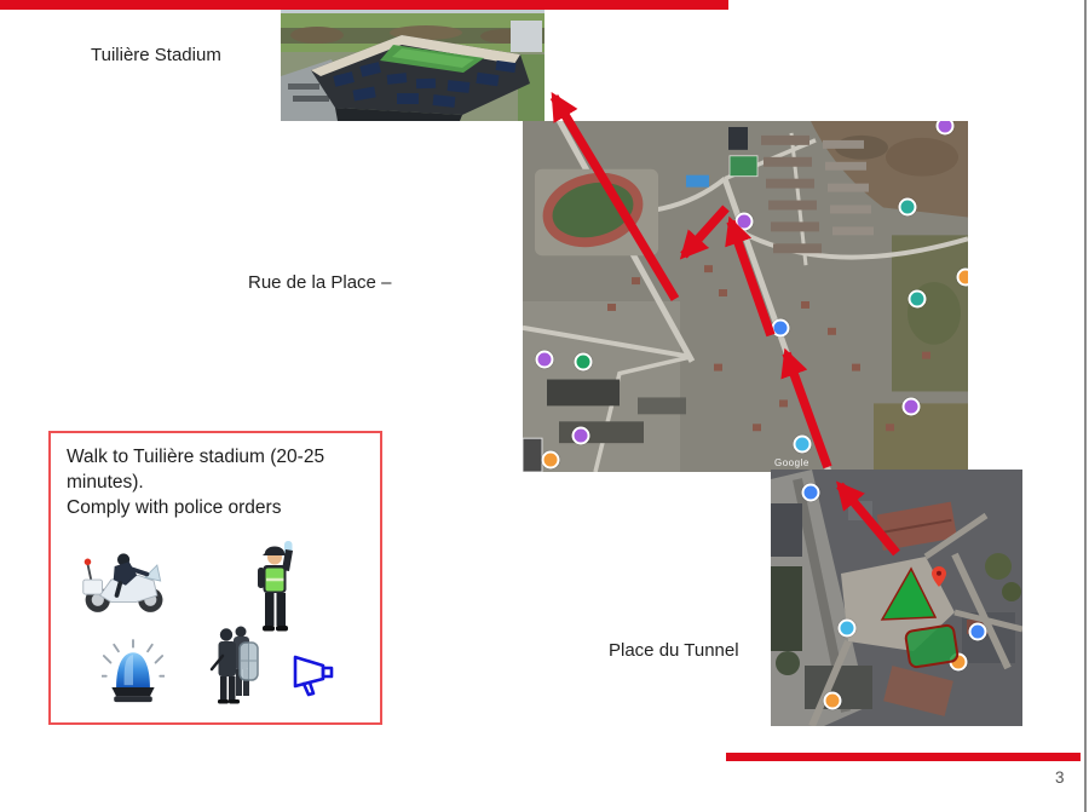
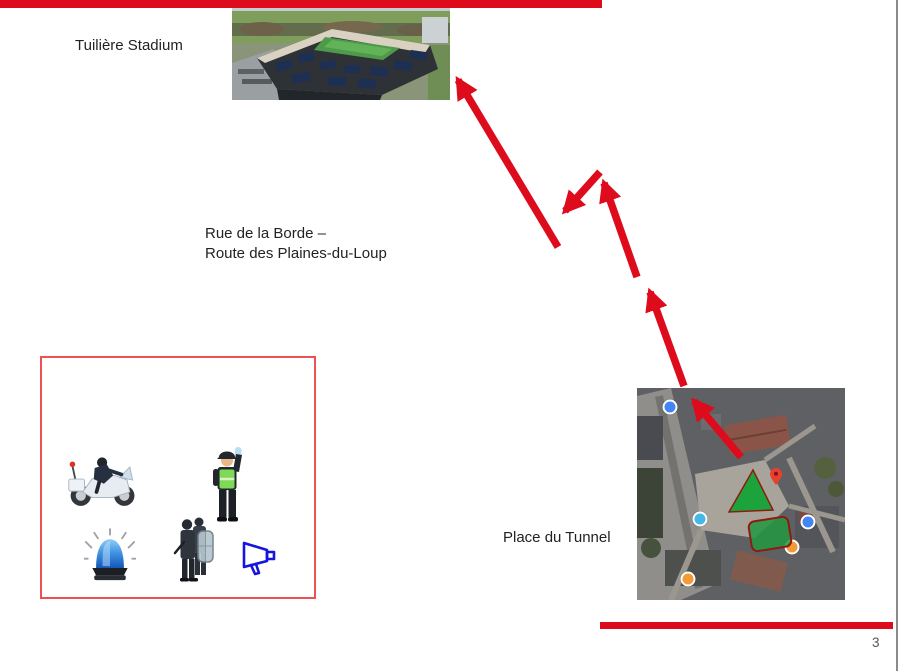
  Tuilière Stadium
- Rue de la Place –
+ Rue de la Borde –
+ Route des Plaines-du-Loup
  Place du Tunnel
- Google
- Walk to Tuilière stadium (20-25 minutes).
- Comply with police orders
  3
